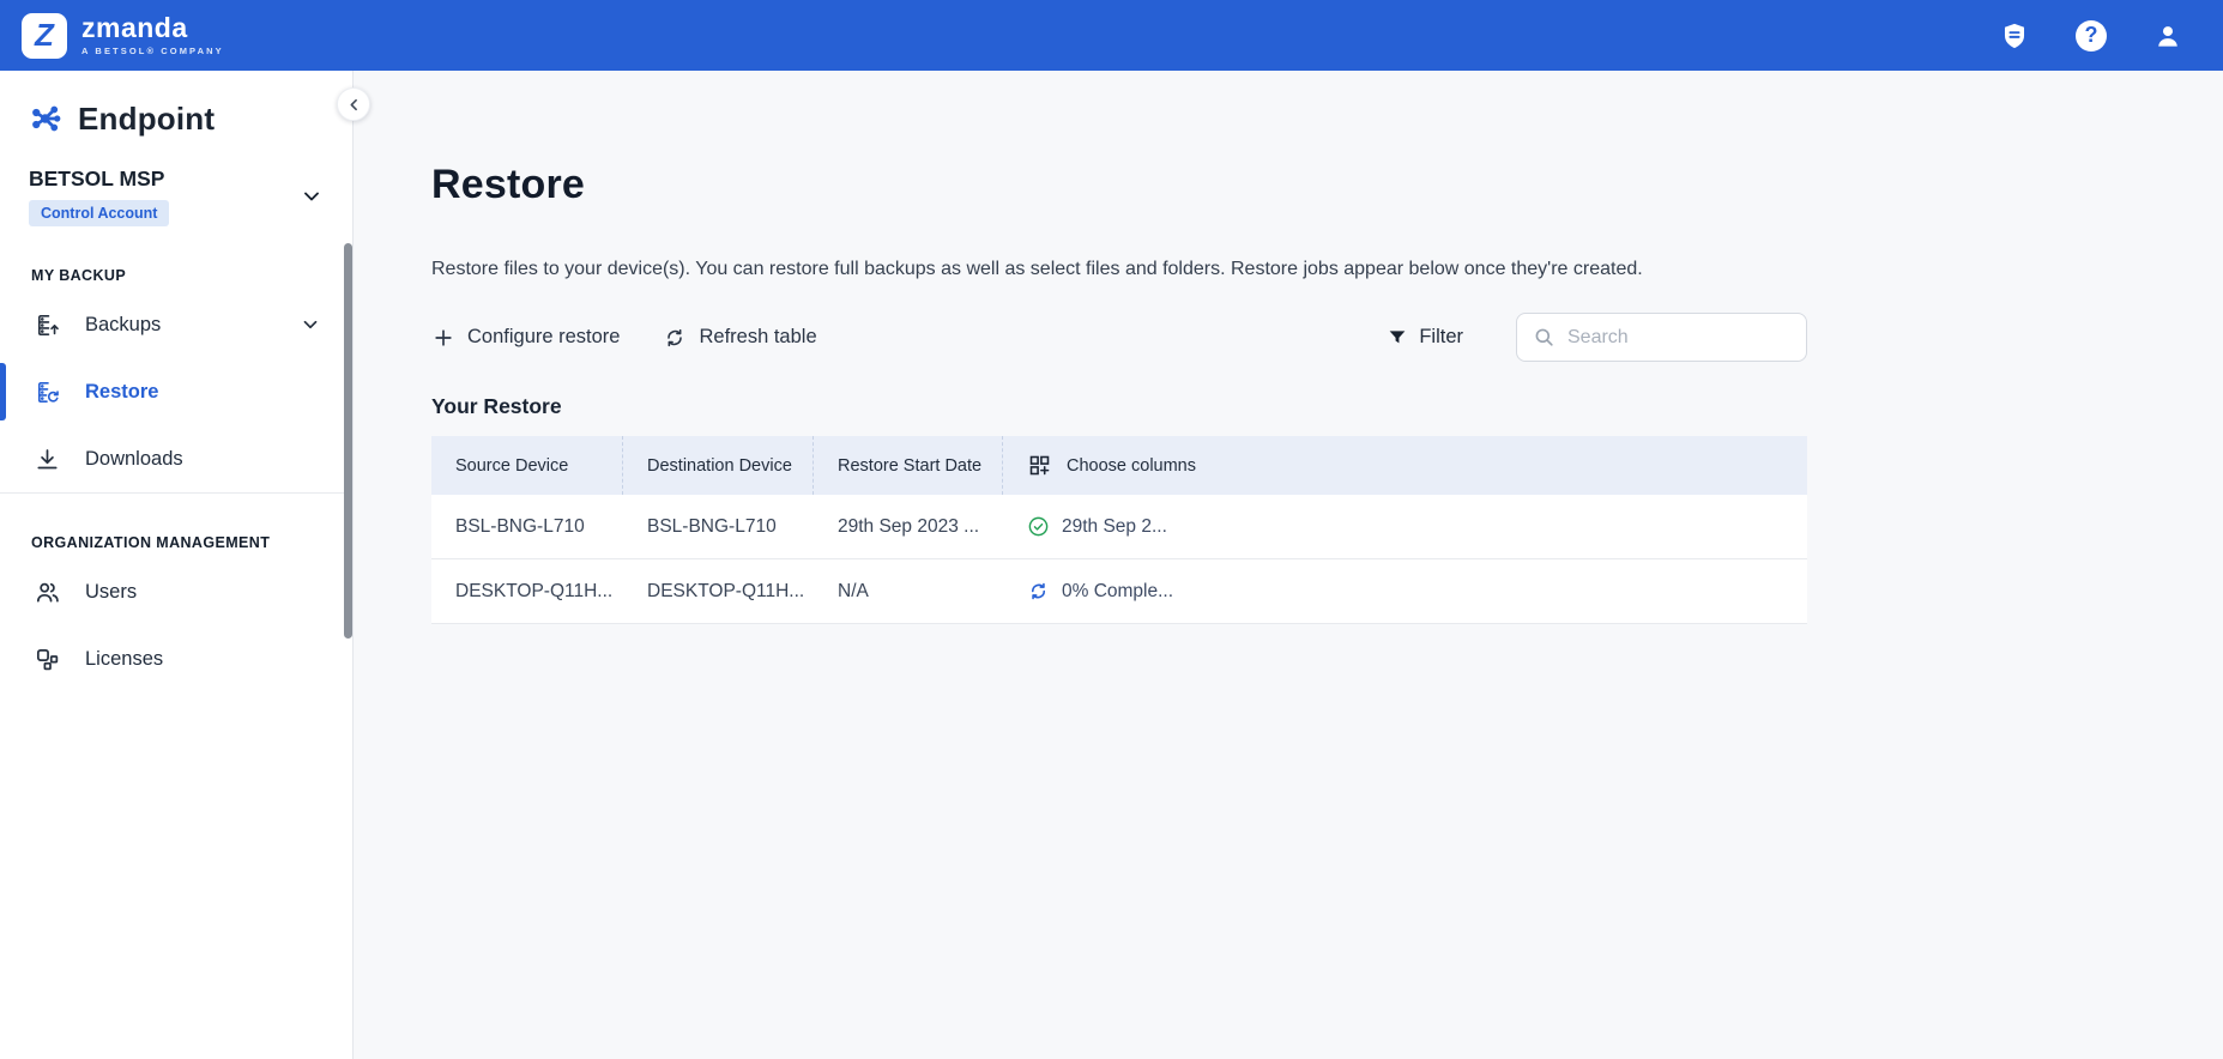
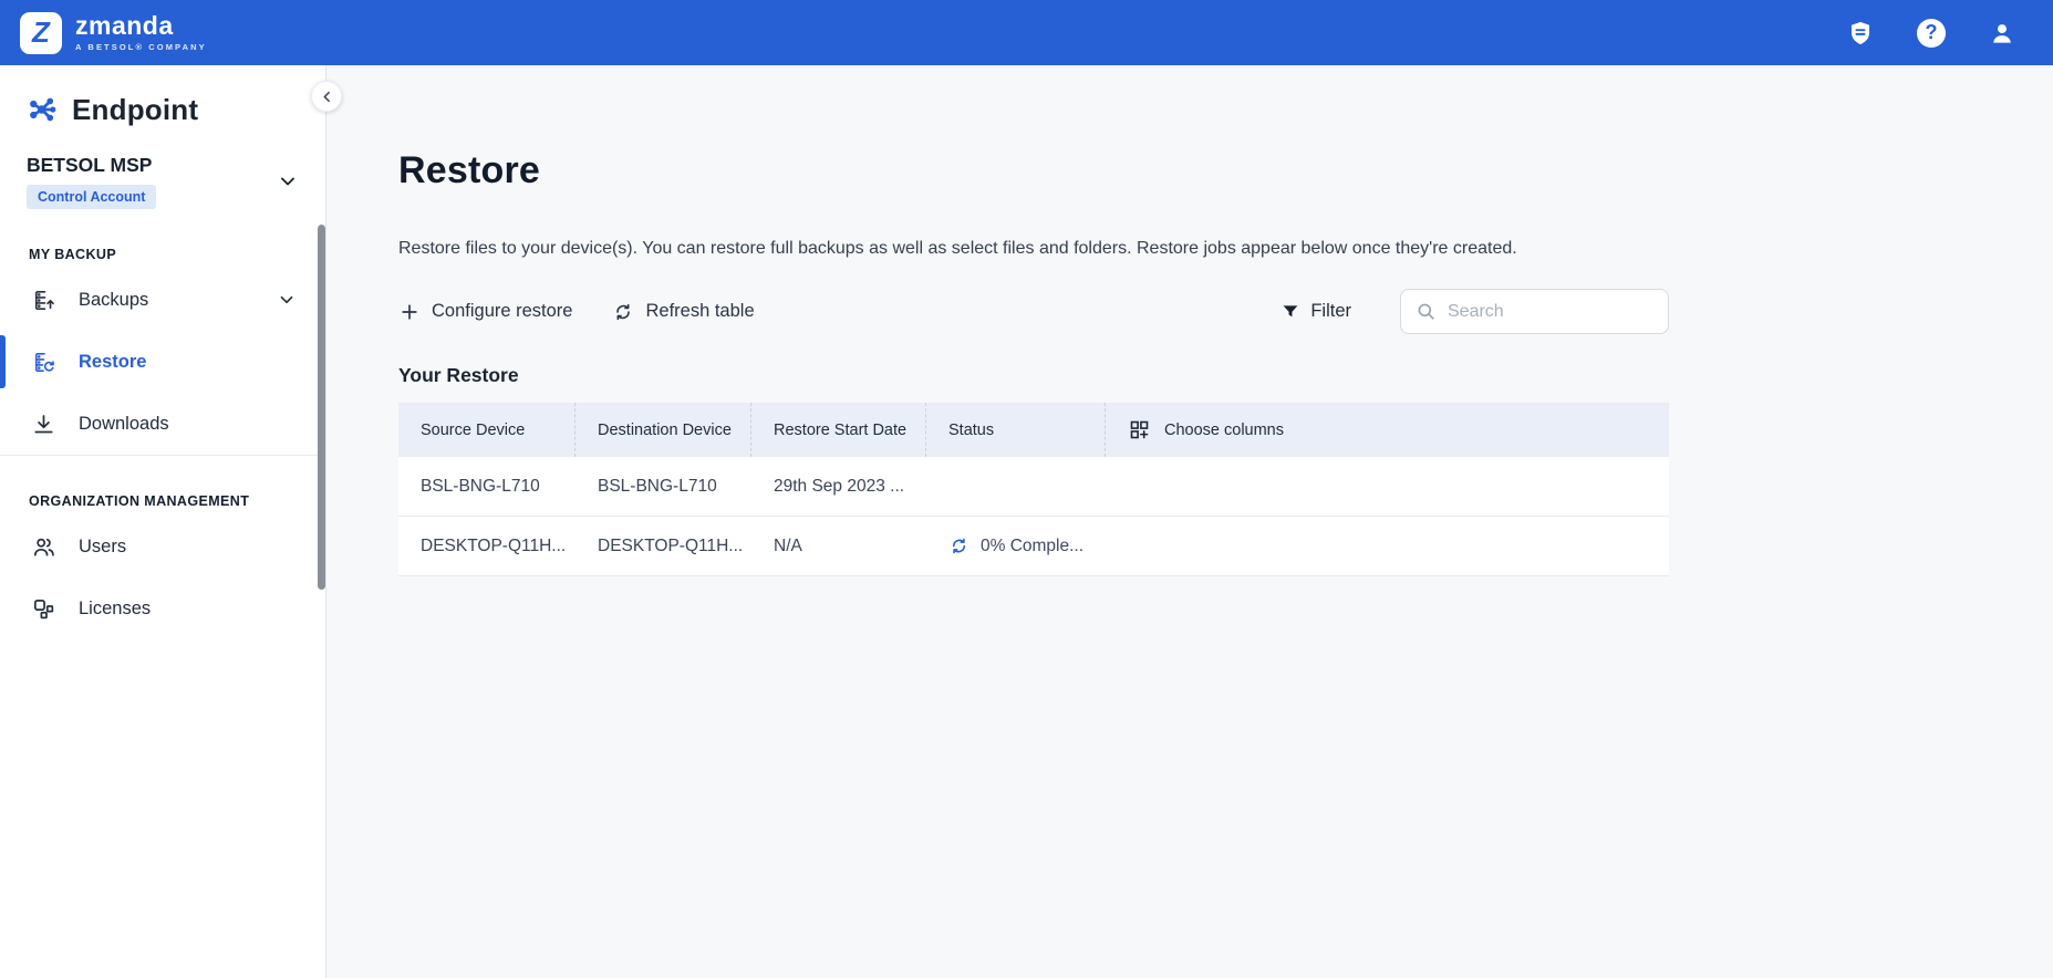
  Z
  zmanda
  A BETSOL® COMPANY
  ?
  Endpoint
  BETSOL MSP
  Control Account
  MY BACKUP
  Backups
  Restore
  Downloads
  ORGANIZATION MANAGEMENT
  Users
  Licenses
  Restore
  Restore files to your device(s). You can restore full backups as well as select files and folders. Restore jobs appear below once they're created.
  Configure restore
  Refresh table
  Filter
  Search
  Your Restore
  Source Device
  Destination Device
  Restore Start Date
+ Status
  Choose columns
  BSL-BNG-L710
  BSL-BNG-L710
  29th Sep 2023 ...
- 29th Sep 2...
  DESKTOP-Q11H...
  DESKTOP-Q11H...
  N/A
  0% Comple...
